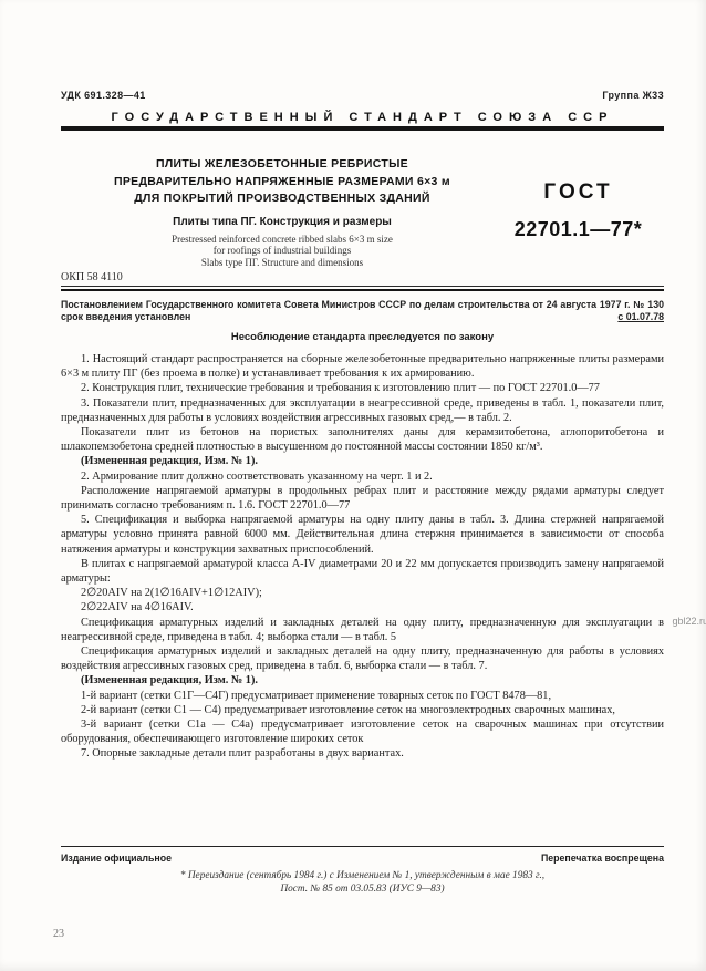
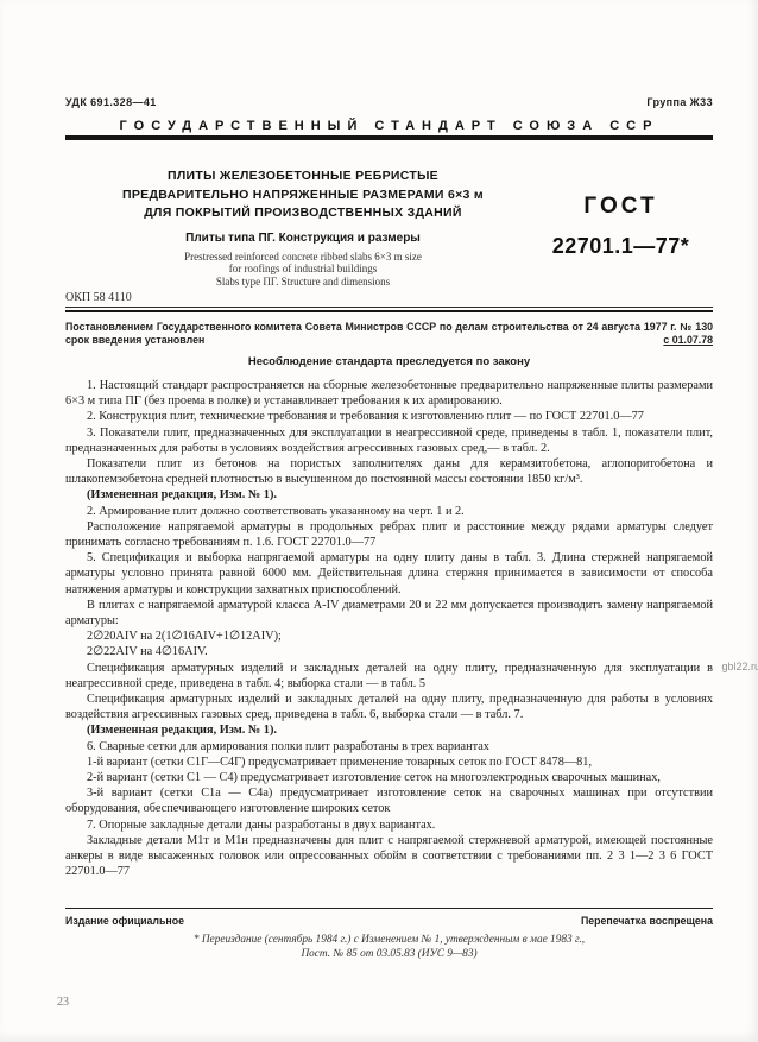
  УДК 691.328—41
  Группа Ж33
  ГОСУДАРСТВЕННЫЙ СТАНДАРТ СОЮЗА ССР
  ПЛИТЫ ЖЕЛЕЗОБЕТОННЫЕ РЕБРИСТЫЕ
  ПРЕДВАРИТЕЛЬНО НАПРЯЖЕННЫЕ РАЗМЕРАМИ 6×3 м
  ДЛЯ ПОКРЫТИЙ ПРОИЗВОДСТВЕННЫХ ЗДАНИЙ
  Плиты типа ПГ. Конструкция и размеры
  Prestressed reinforced concrete ribbed slabs 6×3 m size
  for roofings of industrial buildings
  Slabs type ПГ. Structure and dimensions
  ГОСТ
  22701.1—77*
  ОКП 58 4110
  Постановлением Государственного комитета Совета Министров СССР по делам строительства от 24 августа 1977 г. № 130
  срок введения установлен
  с 01.07.78
  Несоблюдение стандарта преследуется по закону
- 1. Настоящий стандарт распространяется на сборные железобетонные предварительно напряженные плиты размерами 6×3 м плиту ПГ (без проема в полке) и устанавливает требования к их армированию.
+ 1. Настоящий стандарт распространяется на сборные железобетонные предварительно напряженные плиты размерами 6×3 м типа ПГ (без проема в полке) и устанавливает требования к их армированию.
  2. Конструкция плит, технические требования и требования к изготовлению плит — по ГОСТ 22701.0—77
  3. Показатели плит, предназначенных для эксплуатации в неагрессивной среде, приведены в табл. 1, показатели плит, предназначенных для работы в условиях воздействия агрессивных газовых сред,— в табл. 2.
  Показатели плит из бетонов на пористых заполнителях даны для керамзитобетона, аглопоритобетона и шлакопемзобетона средней плотностью в высушенном до постоянной массы состоянии 1850 кг/м³.
  (Измененная редакция, Изм. № 1).
  2. Армирование плит должно соответствовать указанному на черт. 1 и 2.
  Расположение напрягаемой арматуры в продольных ребрах плит и расстояние между рядами арматуры следует принимать согласно требованиям п. 1.6. ГОСТ 22701.0—77
  5. Спецификация и выборка напрягаемой арматуры на одну плиту даны в табл. 3. Длина стержней напрягаемой арматуры условно принята равной 6000 мм. Действительная длина стержня принимается в зависимости от способа натяжения арматуры и конструкции захватных приспособлений.
  В плитах с напрягаемой арматурой класса А-IV диаметрами 20 и 22 мм допускается производить замену напрягаемой арматуры:
  2∅20АIV на 2(1∅16АIV+1∅12АIV);
  2∅22АIV на 4∅16АIV.
  Спецификация арматурных изделий и закладных деталей на одну плиту, предназначенную для эксплуатации в неагрессивной среде, приведена в табл. 4; выборка стали — в табл. 5
  Спецификация арматурных изделий и закладных деталей на одну плиту, предназначенную для работы в условиях воздействия агрессивных газовых сред, приведена в табл. 6, выборка стали — в табл. 7.
  (Измененная редакция, Изм. № 1).
+ 6. Сварные сетки для армирования полки плит разработаны в трех вариантах
  1-й вариант (сетки С1Г—С4Г) предусматривает применение товарных сеток по ГОСТ 8478—81,
  2-й вариант (сетки С1 — С4) предусматривает изготовление сеток на многоэлектродных сварочных машинах,
  3-й вариант (сетки С1а — С4а) предусматривает изготовление сеток на сварочных машинах при отсутствии оборудования, обеспечивающего изготовление широких сеток
- 7. Опорные закладные детали плит разработаны в двух вариантах.
+ 7. Опорные закладные детали даны разработаны в двух вариантах.
+ Закладные детали М1т и М1н предназначены для плит с напрягаемой стержневой арматурой, имеющей постоянные анкеры в виде высаженных головок или опрессованных обойм в соответствии с требованиями пп. 2 3 1—2 3 6 ГОСТ 22701.0—77
  Издание официальное
  Перепечатка воспрещена
  * Переиздание (сентябрь 1984 г.) с Изменением № 1, утвержденным в мае 1983 г.,
  Пост. № 85 от 03.05.83 (ИУС 9—83)
  23
  gbl22.ru
